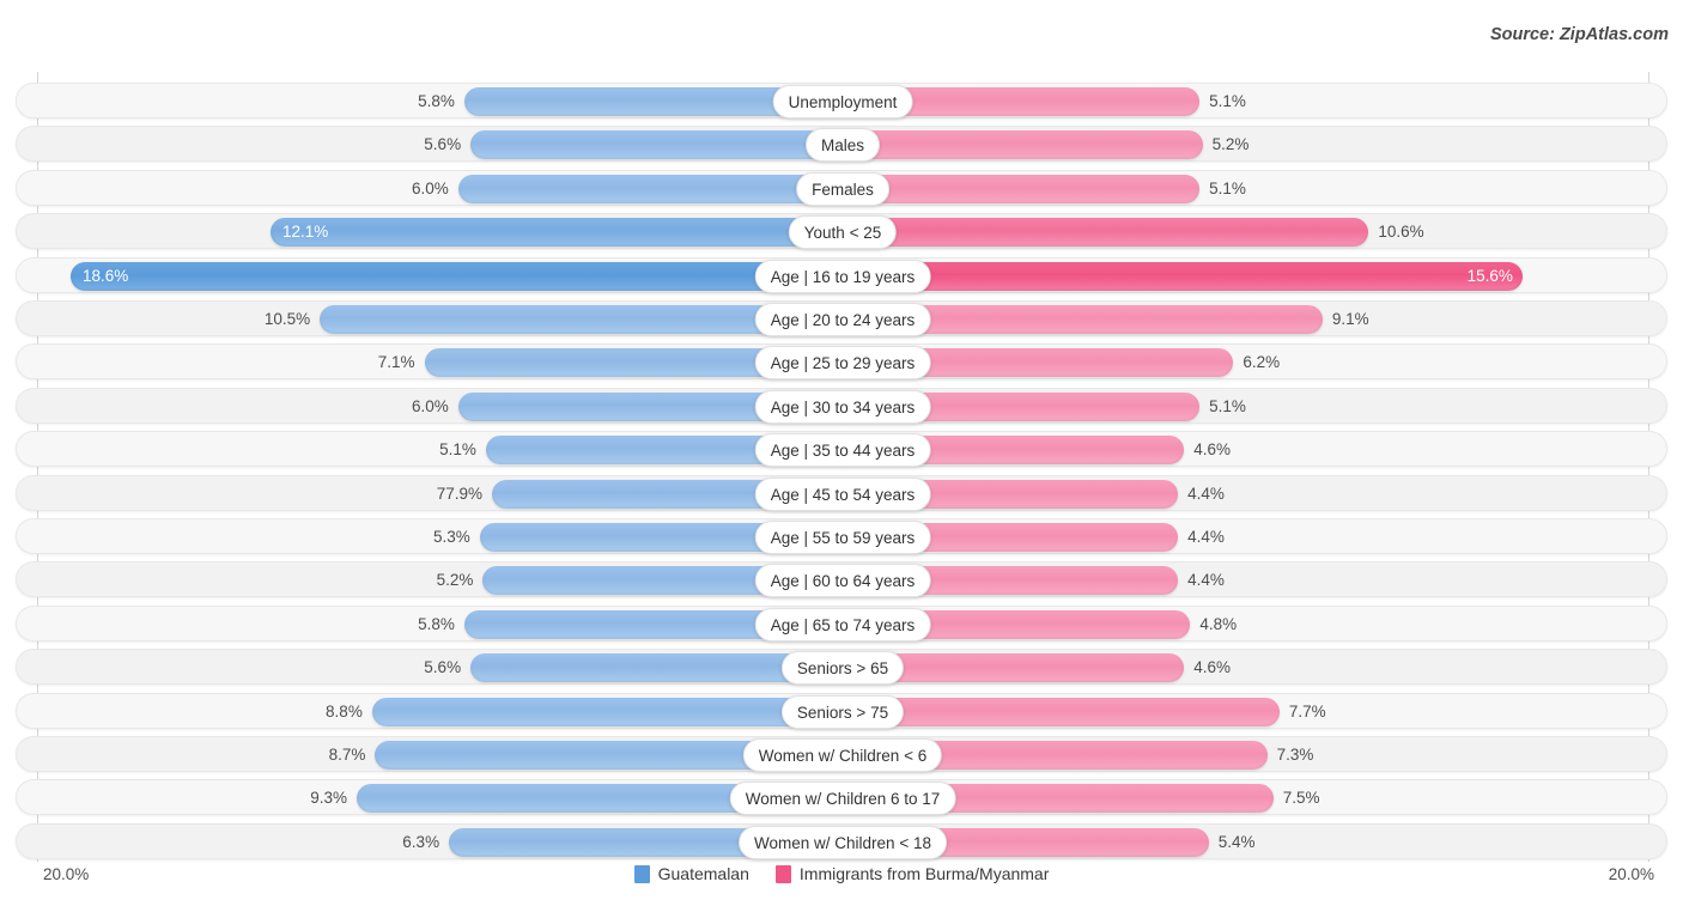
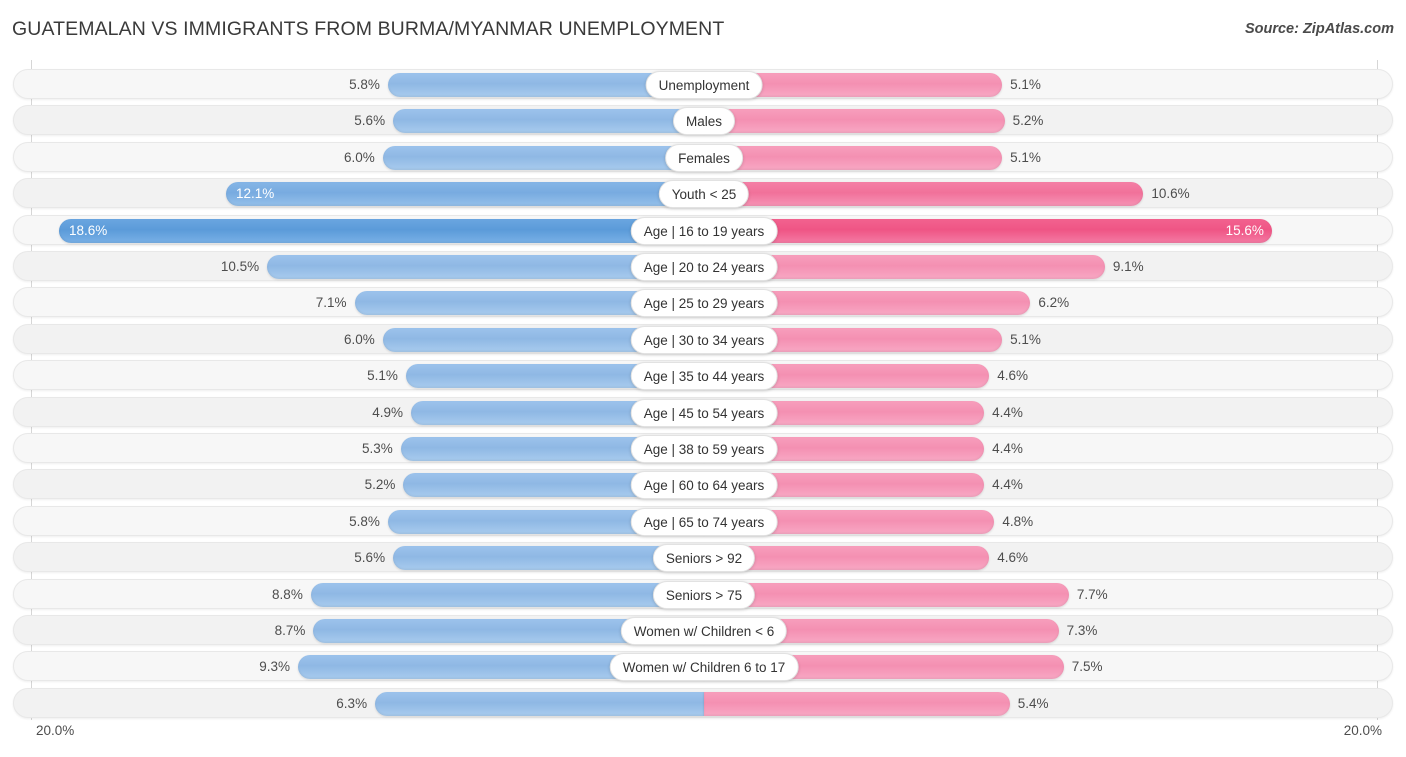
+ GUATEMALAN VS IMMIGRANTS FROM BURMA/MYANMAR UNEMPLOYMENT
  Source: ZipAtlas.com
  5.8%
  5.1%
  Unemployment
  5.6%
  5.2%
  Males
  6.0%
  5.1%
  Females
  12.1%
  10.6%
  Youth < 25
  18.6%
  15.6%
  Age | 16 to 19 years
  10.5%
  9.1%
  Age | 20 to 24 years
  7.1%
  6.2%
  Age | 25 to 29 years
  6.0%
  5.1%
  Age | 30 to 34 years
  5.1%
  4.6%
  Age | 35 to 44 years
- 77.9%
+ 4.9%
  4.4%
  Age | 45 to 54 years
  5.3%
  4.4%
- Age | 55 to 59 years
+ Age | 38 to 59 years
  5.2%
  4.4%
  Age | 60 to 64 years
  5.8%
  4.8%
  Age | 65 to 74 years
  5.6%
  4.6%
- Seniors > 65
+ Seniors > 92
  8.8%
  7.7%
  Seniors > 75
  8.7%
  7.3%
  Women w/ Children < 6
  9.3%
  7.5%
  Women w/ Children 6 to 17
  6.3%
  5.4%
- Women w/ Children < 18
  20.0%
  20.0%
- Guatemalan
- Immigrants from Burma/Myanmar
